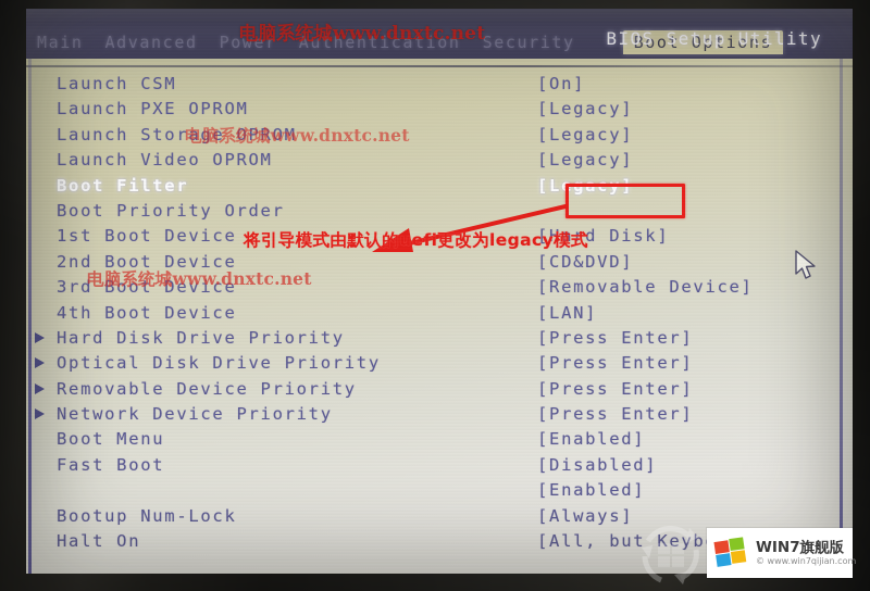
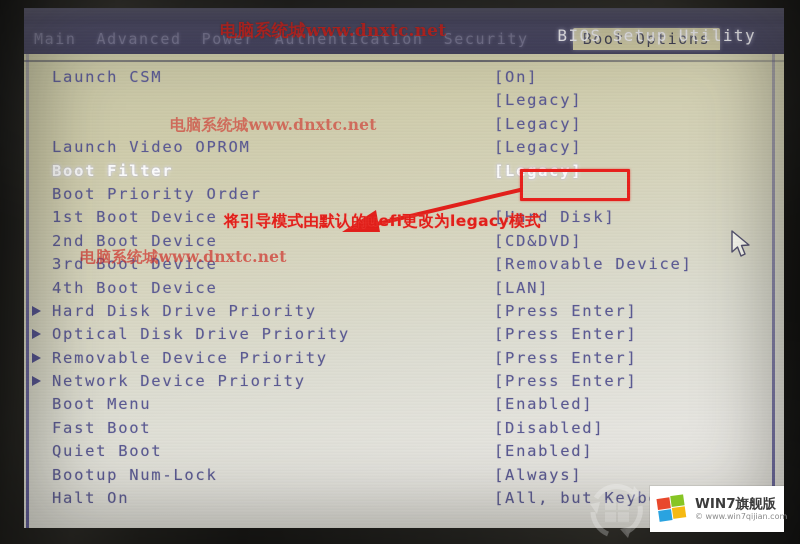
  Main Advanced Power Authentication Security Boot Options
  BIOS Setup Utility
  Launch CSM
  [On]
- Launch PXE OPROM
  [Legacy]
- Launch Storage OPROM
  [Legacy]
  Launch Video OPROM
  [Legacy]
  Boot Filter
  [Legacy]
  Boot Priority Order
  1st Boot Device
  [Hard Disk]
  2nd Boot Device
  [CD&DVD]
  3rd Boot Device
  [Removable Device]
  4th Boot Device
  [LAN]
  Hard Disk Drive Priority
  [Press Enter]
  Optical Disk Drive Priority
  [Press Enter]
  Removable Device Priority
  [Press Enter]
  Network Device Priority
  [Press Enter]
  Boot Menu
  [Enabled]
  Fast Boot
  [Disabled]
+ Quiet Boot
  [Enabled]
  Bootup Num-Lock
  [Always]
  Halt On
  [All, but Keyb
  将引导模式由默认的uefi更改为legacy模式
  电脑系统城www.dnxtc.net
  电脑系统城www.dnxtc.net
  电脑系统城www.dnxtc.net
  WIN7旗舰版
  © www.win7qijian.com
